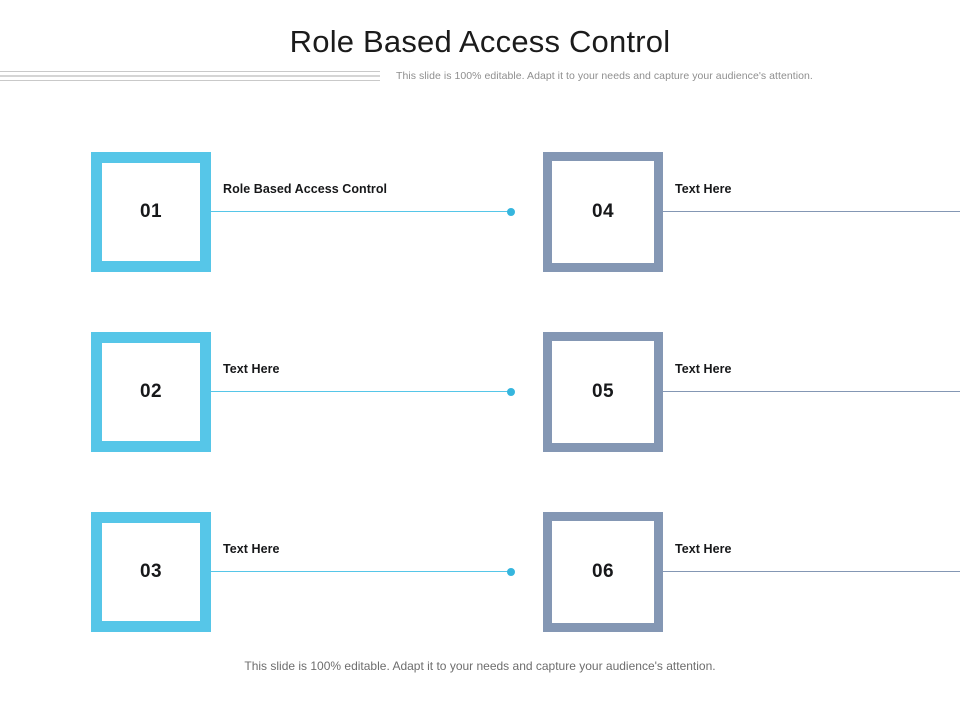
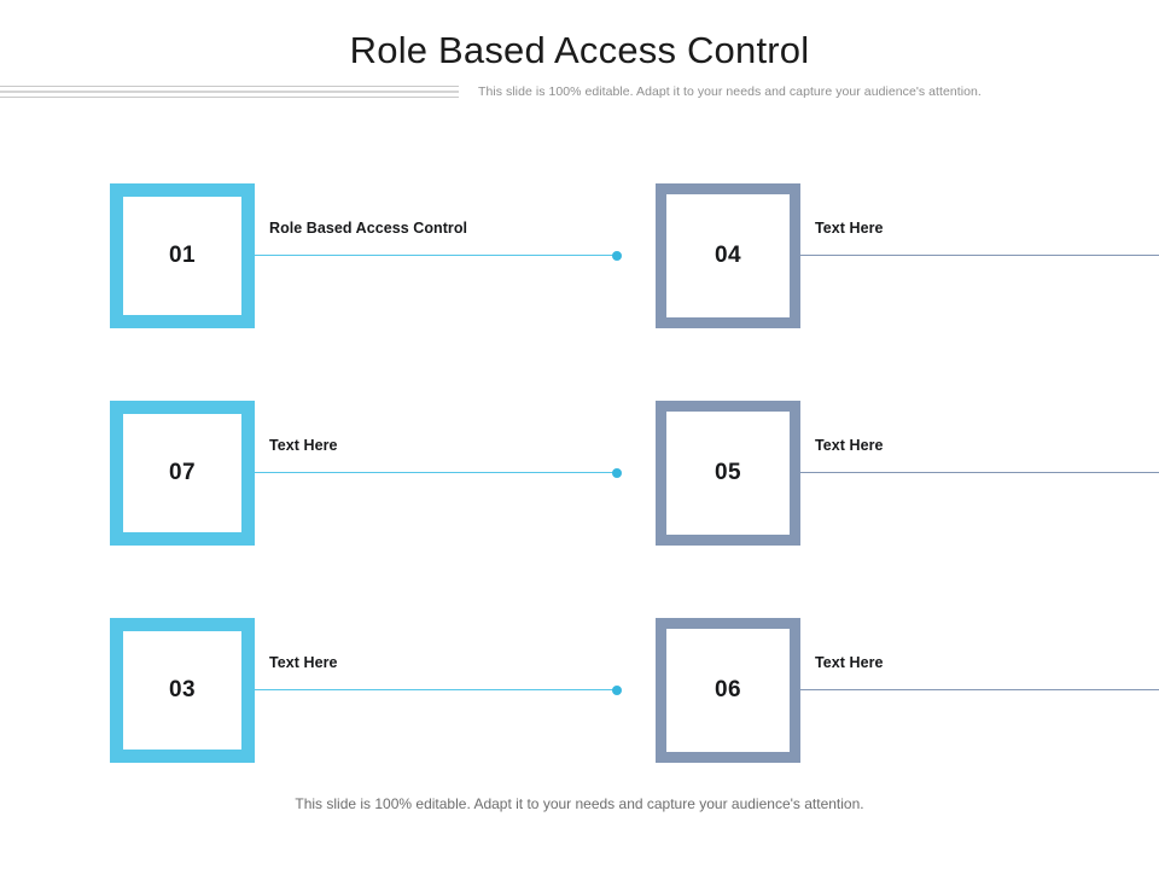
  Role Based Access Control
  This slide is 100% editable. Adapt it to your needs and capture your audience's attention.
  01
  Role Based Access Control
- 02
+ 07
  Text Here
  03
  Text Here
  04
  Text Here
  05
  Text Here
  06
  Text Here
  This slide is 100% editable. Adapt it to your needs and capture your audience's attention.
